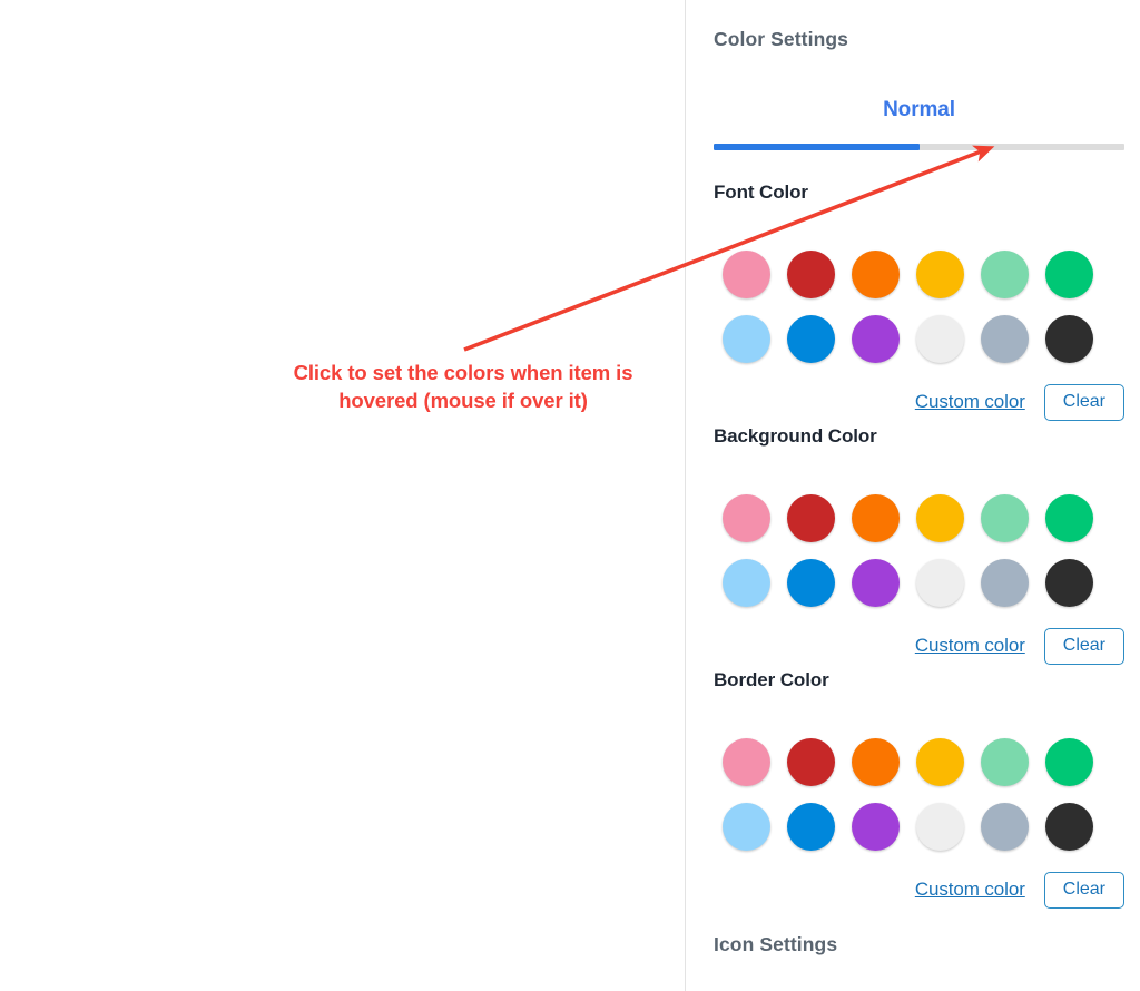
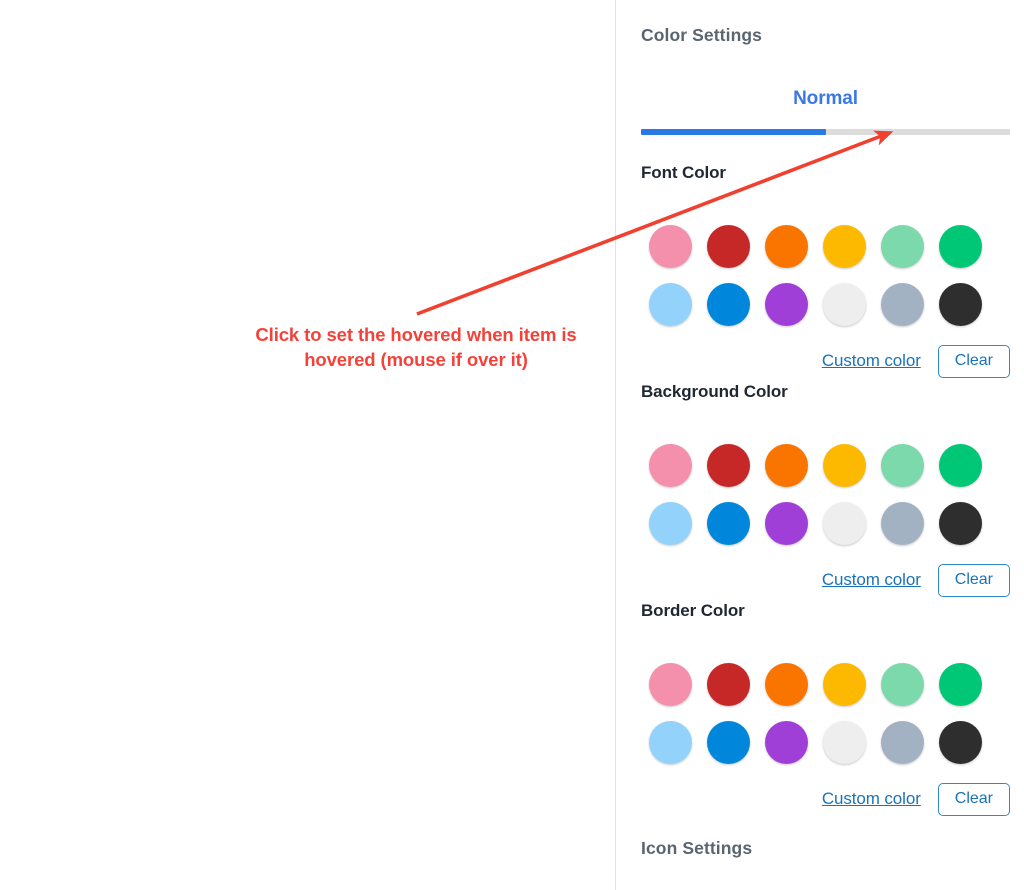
  Color Settings
  Normal
  Font Color
  Custom color
  Clear
  Background Color
  Custom color
  Clear
  Border Color
  Custom color
  Clear
  Icon Settings
- Click to set the colors when item is hovered (mouse if over it)
+ Click to set the hovered when item is hovered (mouse if over it)
